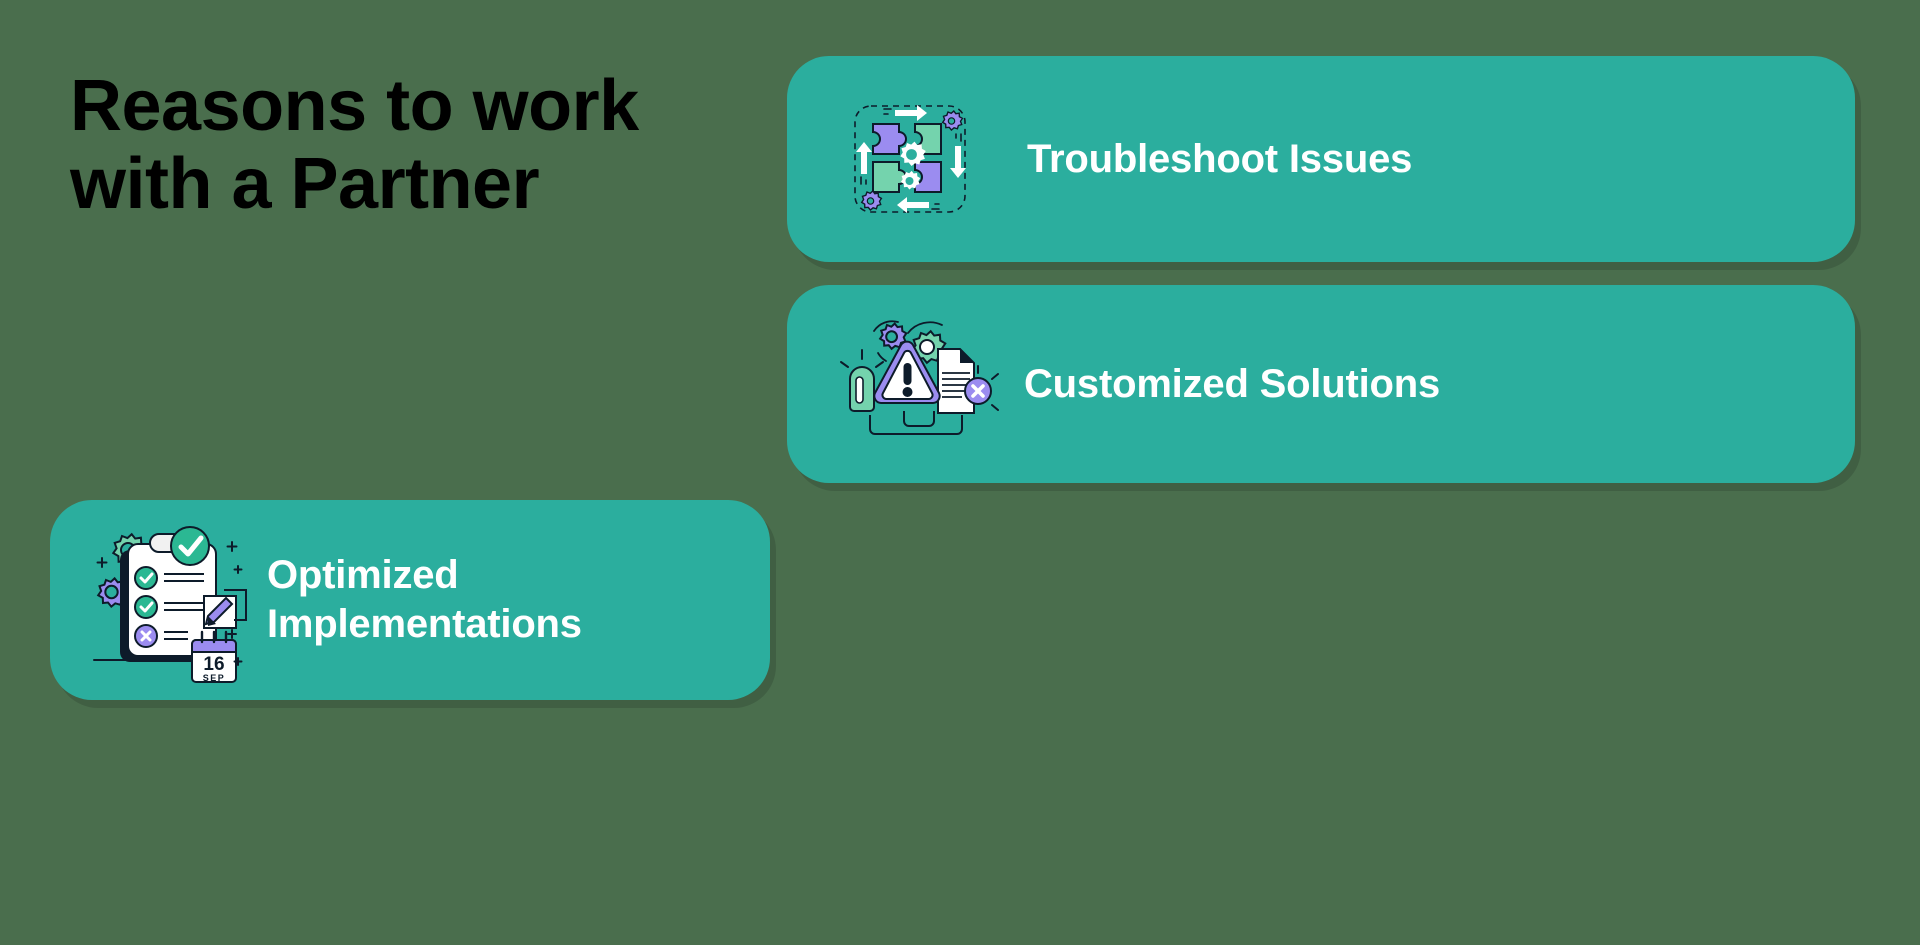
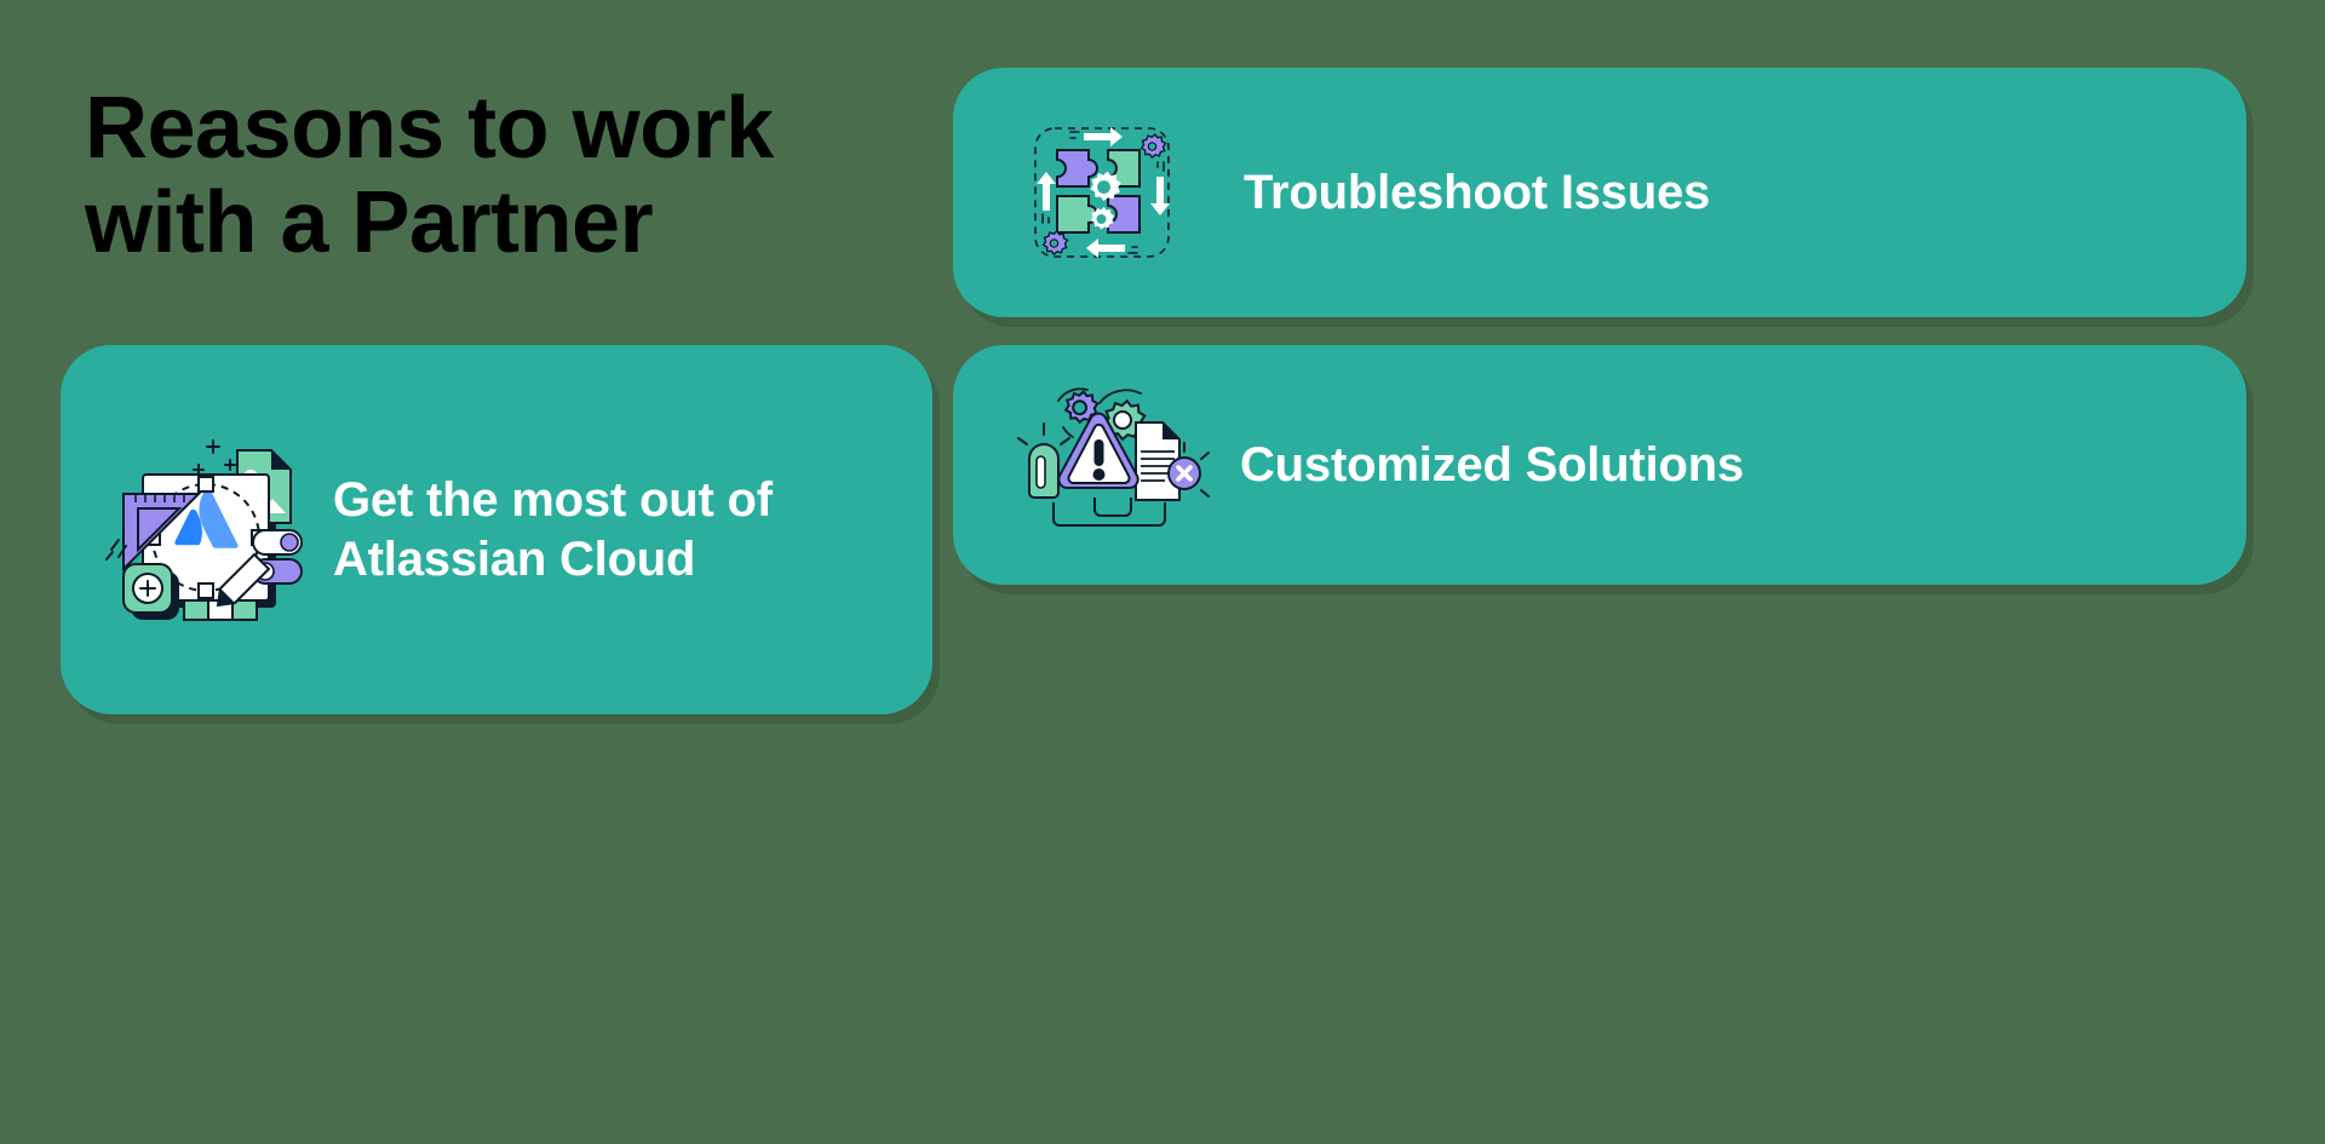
  Reasons to work
  with a Partner
  Troubleshoot Issues
+ Get the most out of
+ Atlassian Cloud
  Customized Solutions
- 16
- SEP
- Optimized
- Implementations
